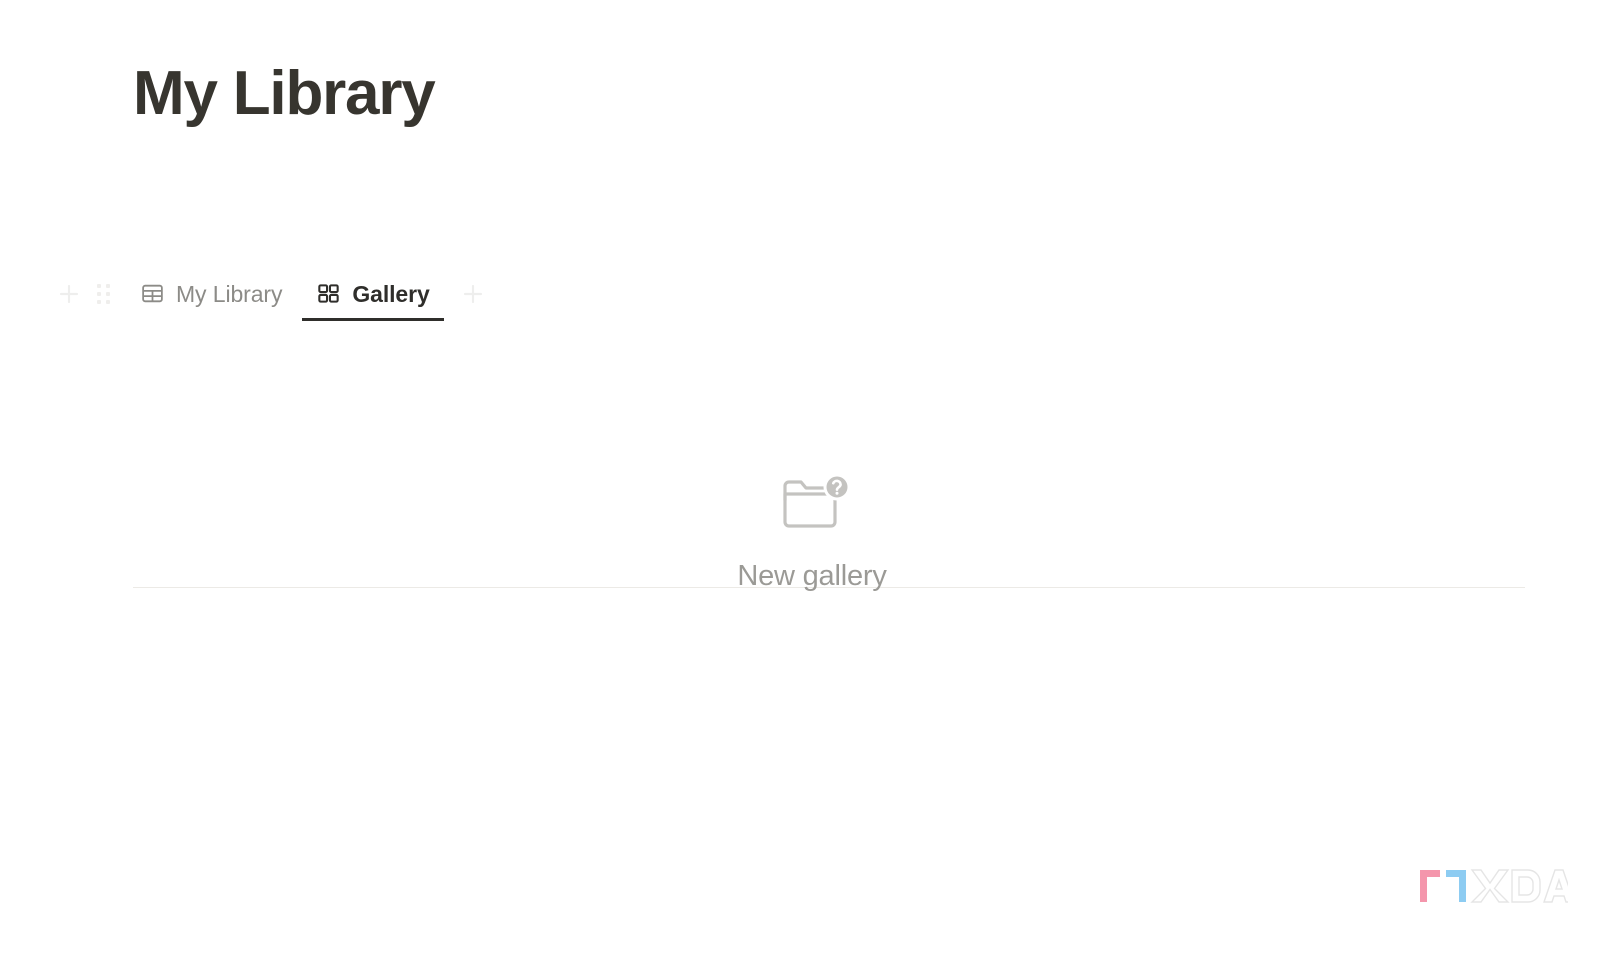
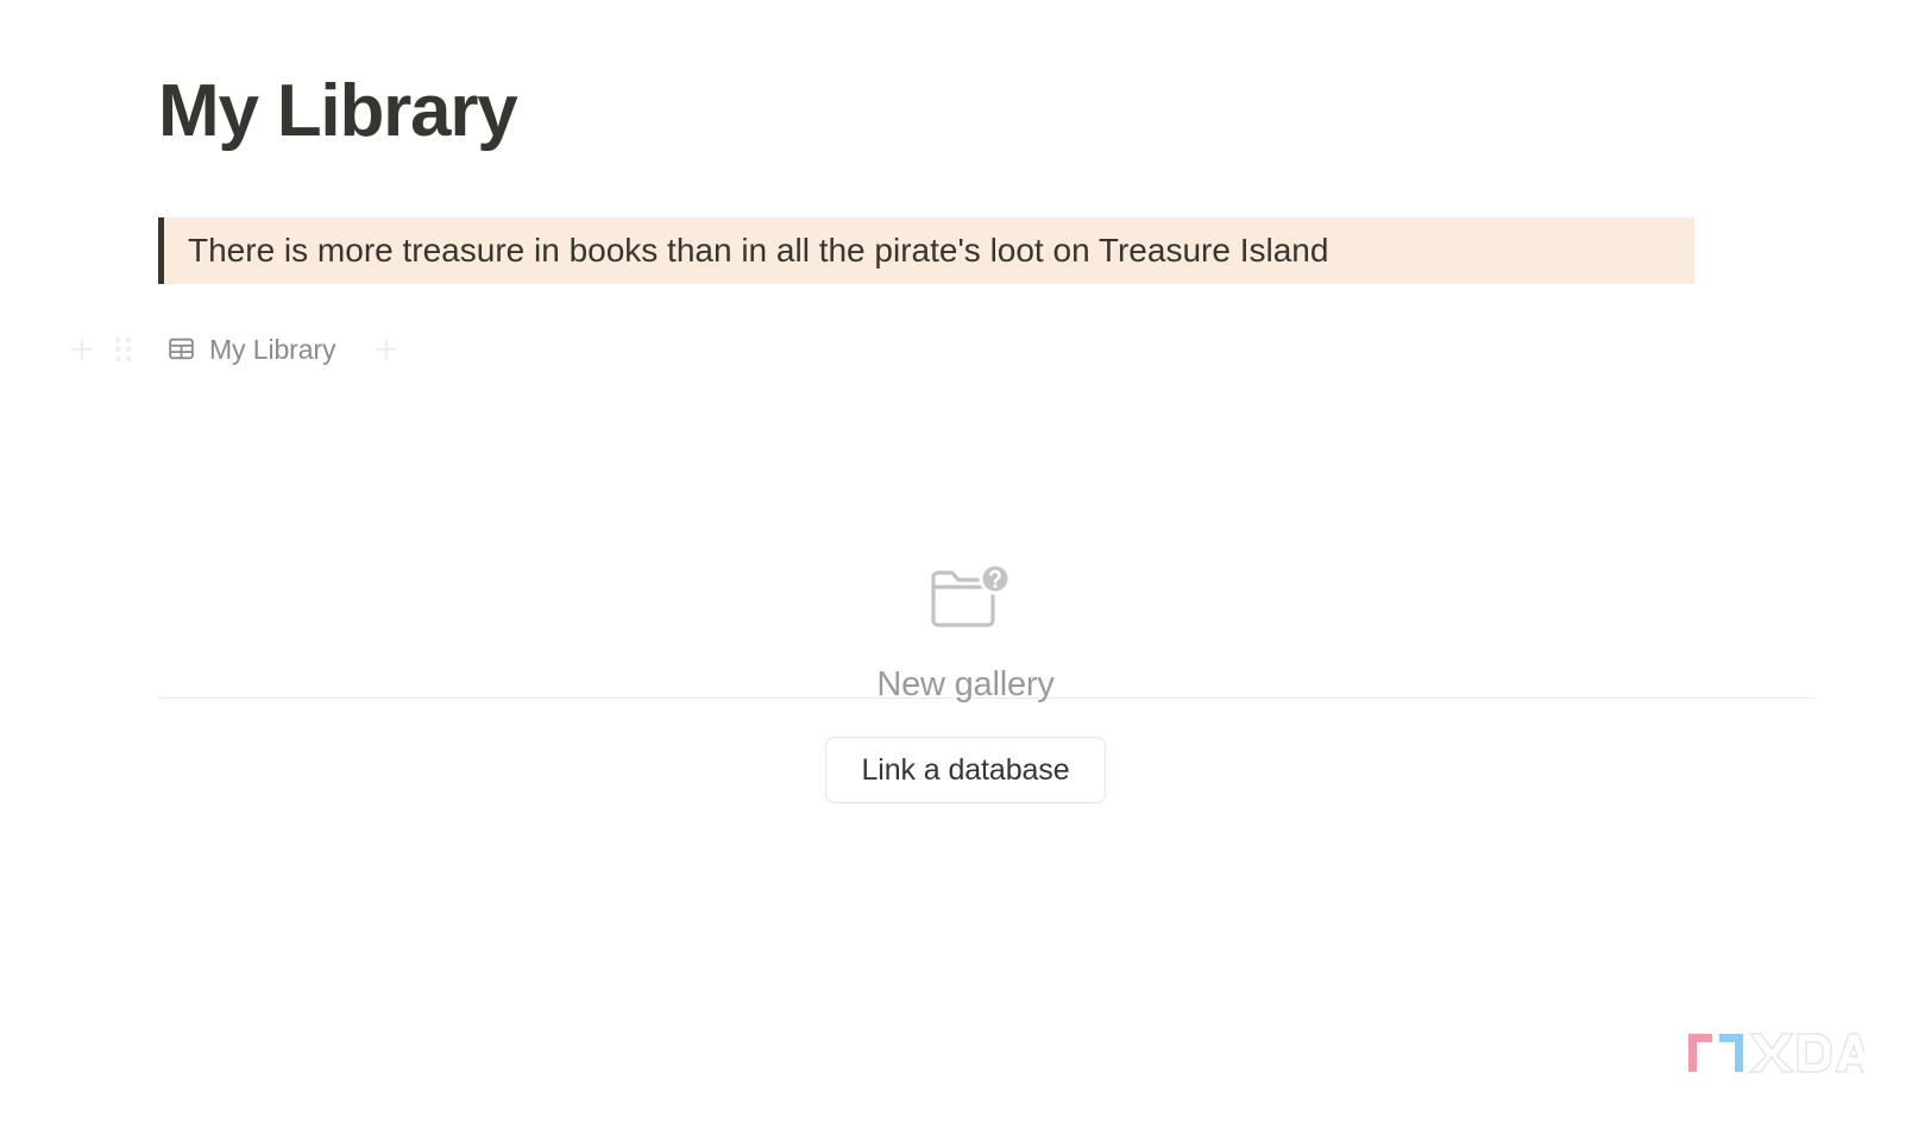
  My Library
+ There is more treasure in books than in all the pirate's loot on Treasure Island
  My Library
- Gallery
  New gallery
+ Link a database
